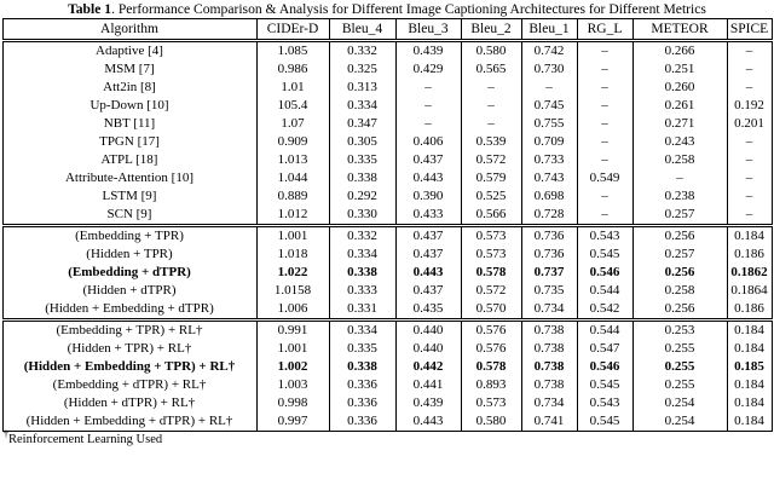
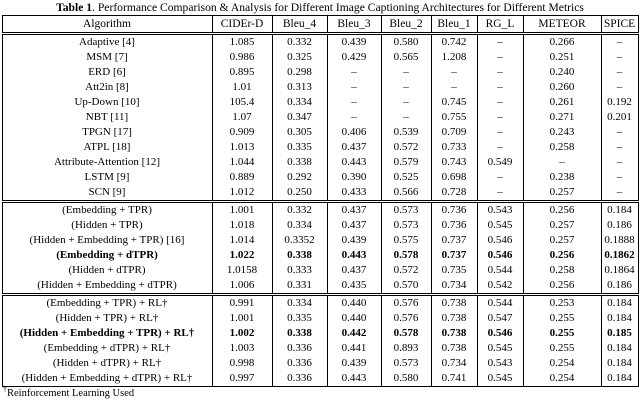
  Table 1. Performance Comparison & Analysis for Different Image Captioning Architectures for Different Metrics
  Algorithm	CIDEr-D	Bleu_4	Bleu_3	Bleu_2	Bleu_1	RG_L	METEOR	SPICE
  Adaptive [4]	1.085	0.332	0.439	0.580	0.742	–	0.266	–
- MSM [7]	0.986	0.325	0.429	0.565	0.730	–	0.251	–
+ MSM [7]	0.986	0.325	0.429	0.565	1.208	–	0.251	–
+ ERD [6]	0.895	0.298	–	–	–	–	0.240	–
  Att2in [8]	1.01	0.313	–	–	–	–	0.260	–
  Up-Down [10]	105.4	0.334	–	–	0.745	–	0.261	0.192
  NBT [11]	1.07	0.347	–	–	0.755	–	0.271	0.201
  TPGN [17]	0.909	0.305	0.406	0.539	0.709	–	0.243	–
  ATPL [18]	1.013	0.335	0.437	0.572	0.733	–	0.258	–
- Attribute-Attention [10]	1.044	0.338	0.443	0.579	0.743	0.549	–	–
+ Attribute-Attention [12]	1.044	0.338	0.443	0.579	0.743	0.549	–	–
  LSTM [9]	0.889	0.292	0.390	0.525	0.698	–	0.238	–
- SCN [9]	1.012	0.330	0.433	0.566	0.728	–	0.257	–
+ SCN [9]	1.012	0.250	0.433	0.566	0.728	–	0.257	–
  (Embedding + TPR)	1.001	0.332	0.437	0.573	0.736	0.543	0.256	0.184
  (Hidden + TPR)	1.018	0.334	0.437	0.573	0.736	0.545	0.257	0.186
+ (Hidden + Embedding + TPR) [16]	1.014	0.3352	0.439	0.575	0.737	0.546	0.257	0.1888
  (Embedding + dTPR)	1.022	0.338	0.443	0.578	0.737	0.546	0.256	0.1862
  (Hidden + dTPR)	1.0158	0.333	0.437	0.572	0.735	0.544	0.258	0.1864
  (Hidden + Embedding + dTPR)	1.006	0.331	0.435	0.570	0.734	0.542	0.256	0.186
  (Embedding + TPR) + RL†	0.991	0.334	0.440	0.576	0.738	0.544	0.253	0.184
  (Hidden + TPR) + RL†	1.001	0.335	0.440	0.576	0.738	0.547	0.255	0.184
  (Hidden + Embedding + TPR) + RL†	1.002	0.338	0.442	0.578	0.738	0.546	0.255	0.185
  (Embedding + dTPR) + RL†	1.003	0.336	0.441	0.893	0.738	0.545	0.255	0.184
  (Hidden + dTPR) + RL†	0.998	0.336	0.439	0.573	0.734	0.543	0.254	0.184
  (Hidden + Embedding + dTPR) + RL†	0.997	0.336	0.443	0.580	0.741	0.545	0.254	0.184
  †Reinforcement Learning Used
